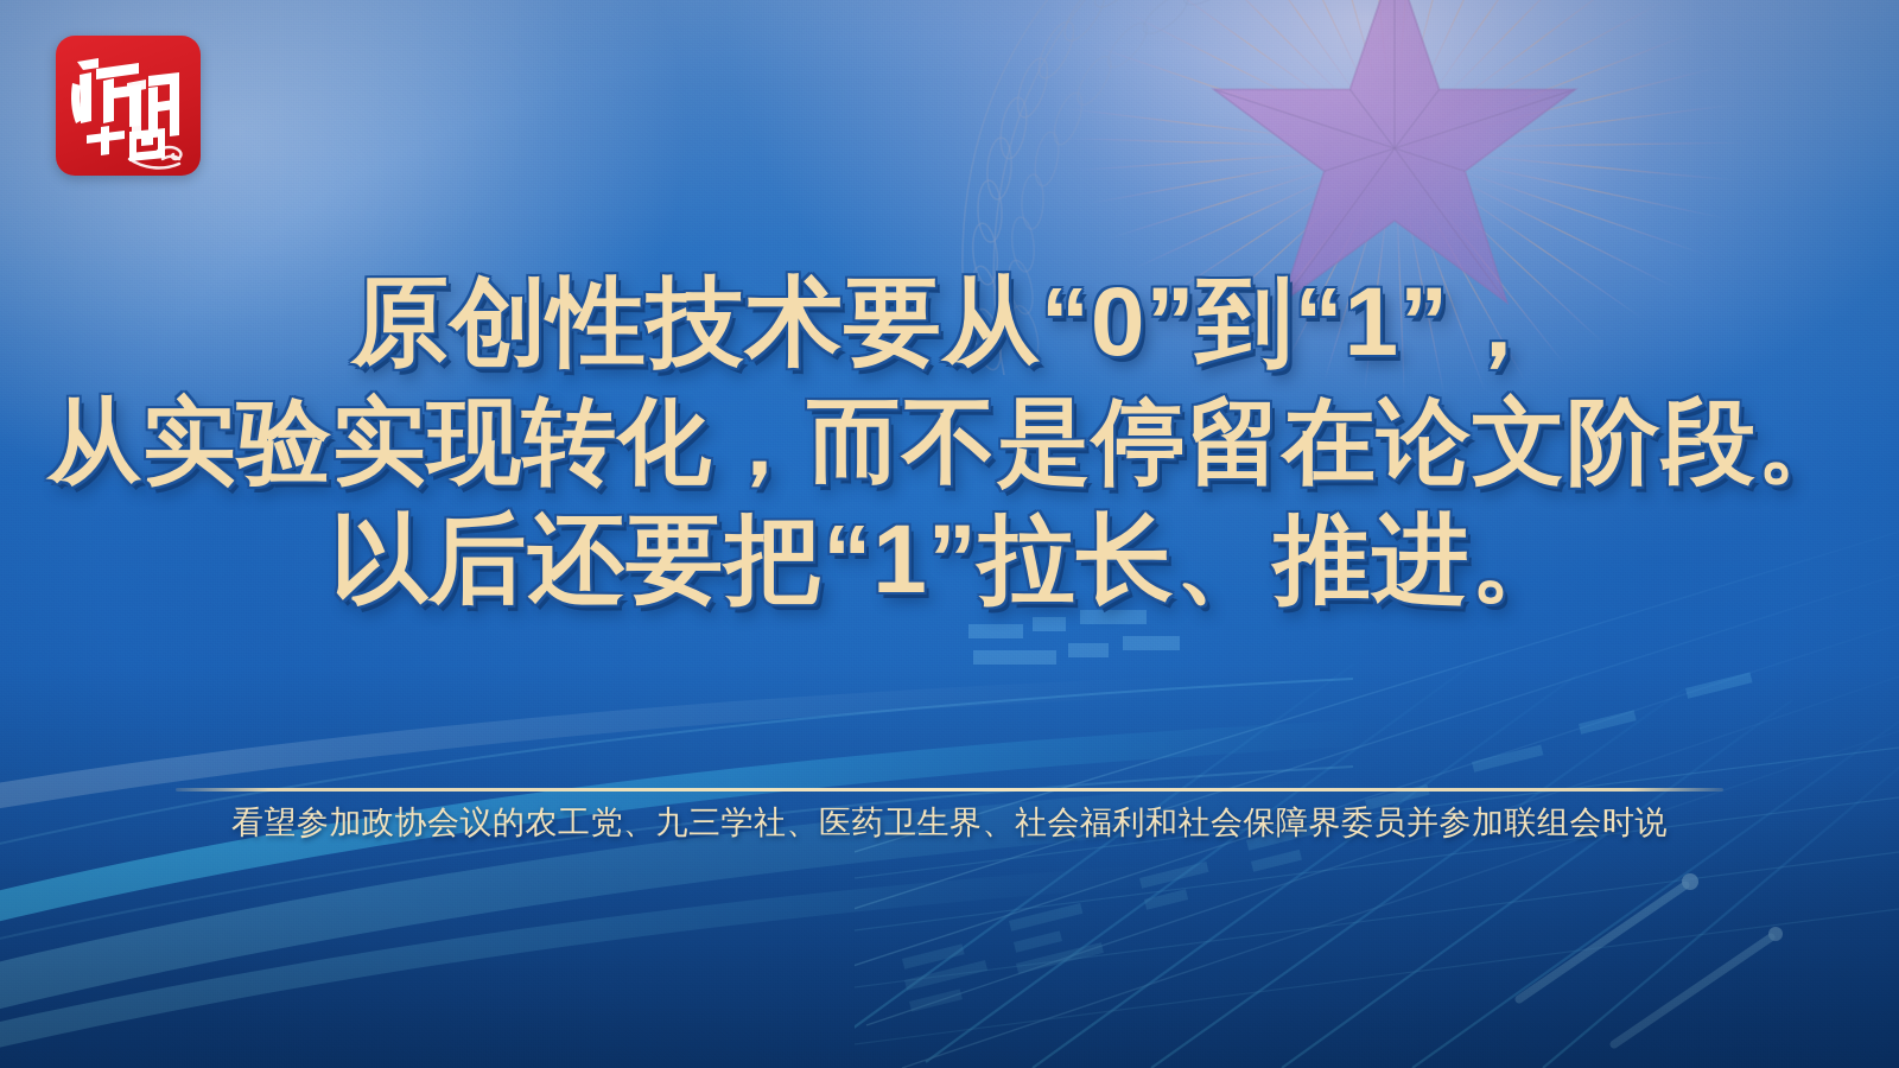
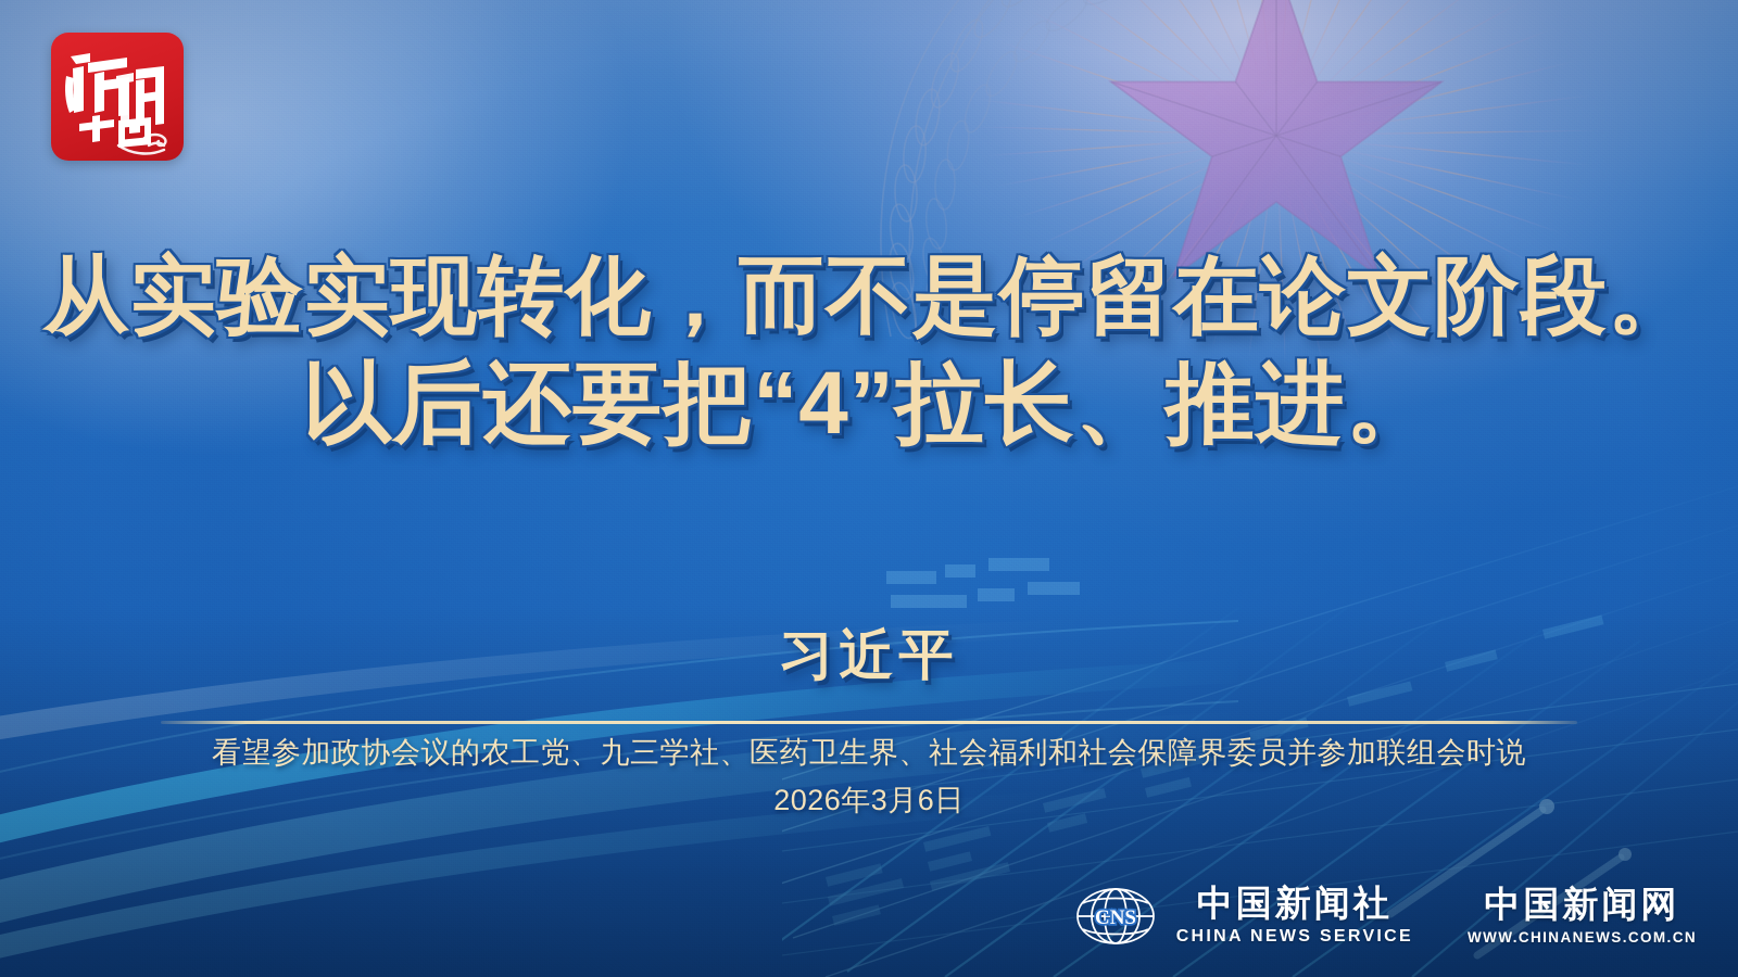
- 原创性技术要从“0”到“1”，
  从实验实现转化，而不是停留在论文阶段。
- 以后还要把“1”拉长、推进。
+ 以后还要把“4”拉长、推进。
+ 习近平
  看望参加政协会议的农工党、九三学社、医药卫生界、社会福利和社会保障界委员并参加联组会时说
+ 2026年3月6日
+ CNS
+ 中国新闻社
+ CHINA NEWS SERVICE
+ 中国新闻网
+ WWW.CHINANEWS.COM.CN
